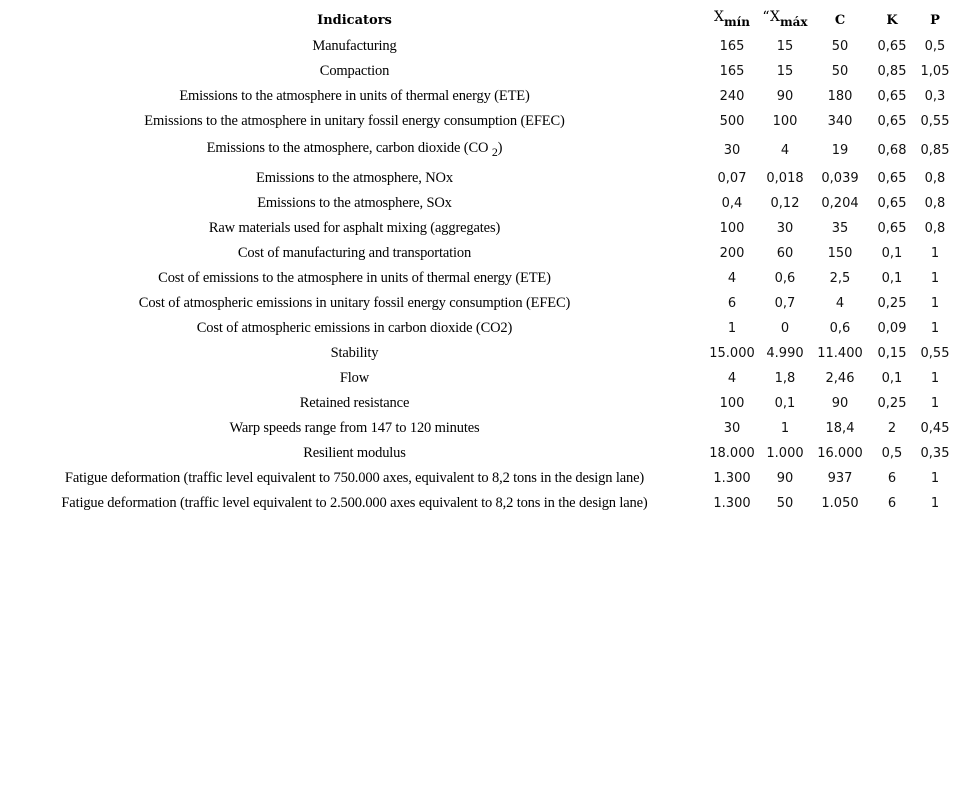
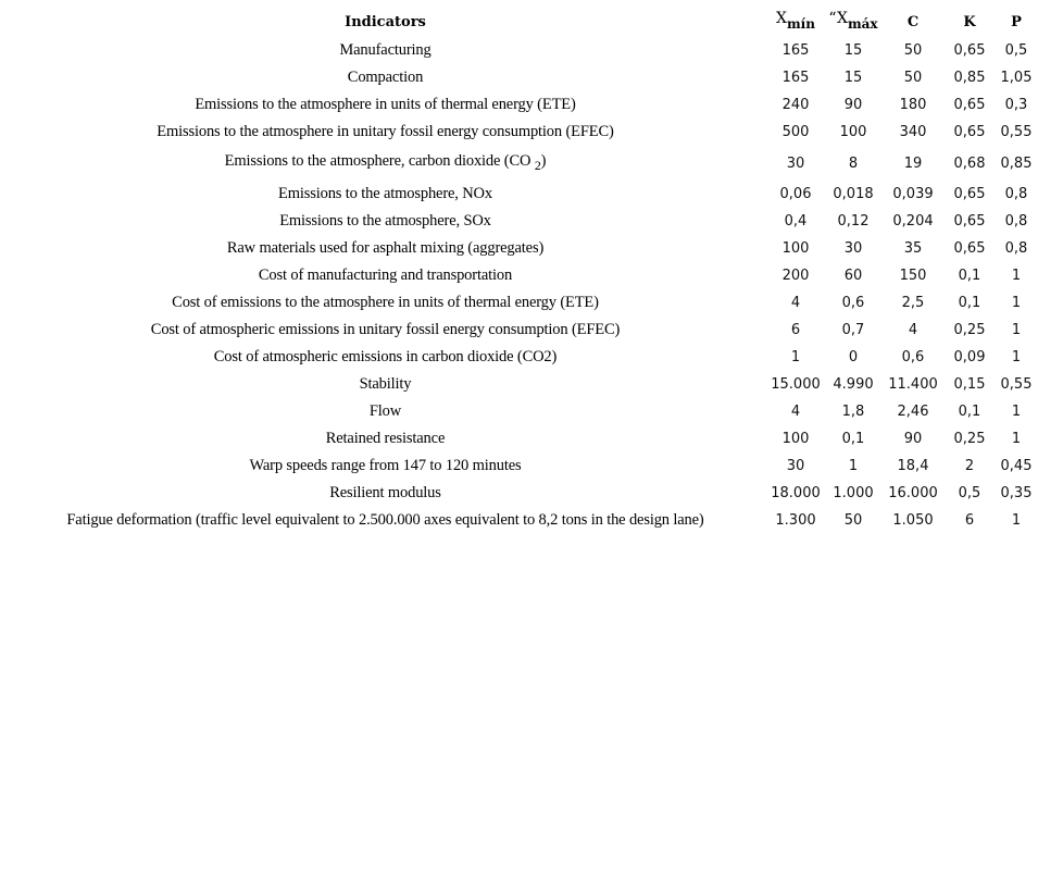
  Indicators	Xmín	“Xmáx	C	K	P
  Manufacturing	165	15	50	0,65	0,5
  Compaction	165	15	50	0,85	1,05
  Emissions to the atmosphere in units of thermal energy (ETE)	240	90	180	0,65	0,3
  Emissions to the atmosphere in unitary fossil energy consumption (EFEC)	500	100	340	0,65	0,55
- Emissions to the atmosphere, carbon dioxide (CO 2)	30	4	19	0,68	0,85
+ Emissions to the atmosphere, carbon dioxide (CO 2)	30	8	19	0,68	0,85
- Emissions to the atmosphere, NOx	0,07	0,018	0,039	0,65	0,8
+ Emissions to the atmosphere, NOx	0,06	0,018	0,039	0,65	0,8
  Emissions to the atmosphere, SOx	0,4	0,12	0,204	0,65	0,8
  Raw materials used for asphalt mixing (aggregates)	100	30	35	0,65	0,8
  Cost of manufacturing and transportation	200	60	150	0,1	1
  Cost of emissions to the atmosphere in units of thermal energy (ETE)	4	0,6	2,5	0,1	1
  Cost of atmospheric emissions in unitary fossil energy consumption (EFEC)	6	0,7	4	0,25	1
  Cost of atmospheric emissions in carbon dioxide (CO2)	1	0	0,6	0,09	1
  Stability	15.000	4.990	11.400	0,15	0,55
  Flow	4	1,8	2,46	0,1	1
  Retained resistance	100	0,1	90	0,25	1
  Warp speeds range from 147 to 120 minutes	30	1	18,4	2	0,45
  Resilient modulus	18.000	1.000	16.000	0,5	0,35
- Fatigue deformation (traffic level equivalent to 750.000 axes, equivalent to 8,2 tons in the design lane)	1.300	90	937	6	1
  Fatigue deformation (traffic level equivalent to 2.500.000 axes equivalent to 8,2 tons in the design lane)	1.300	50	1.050	6	1
